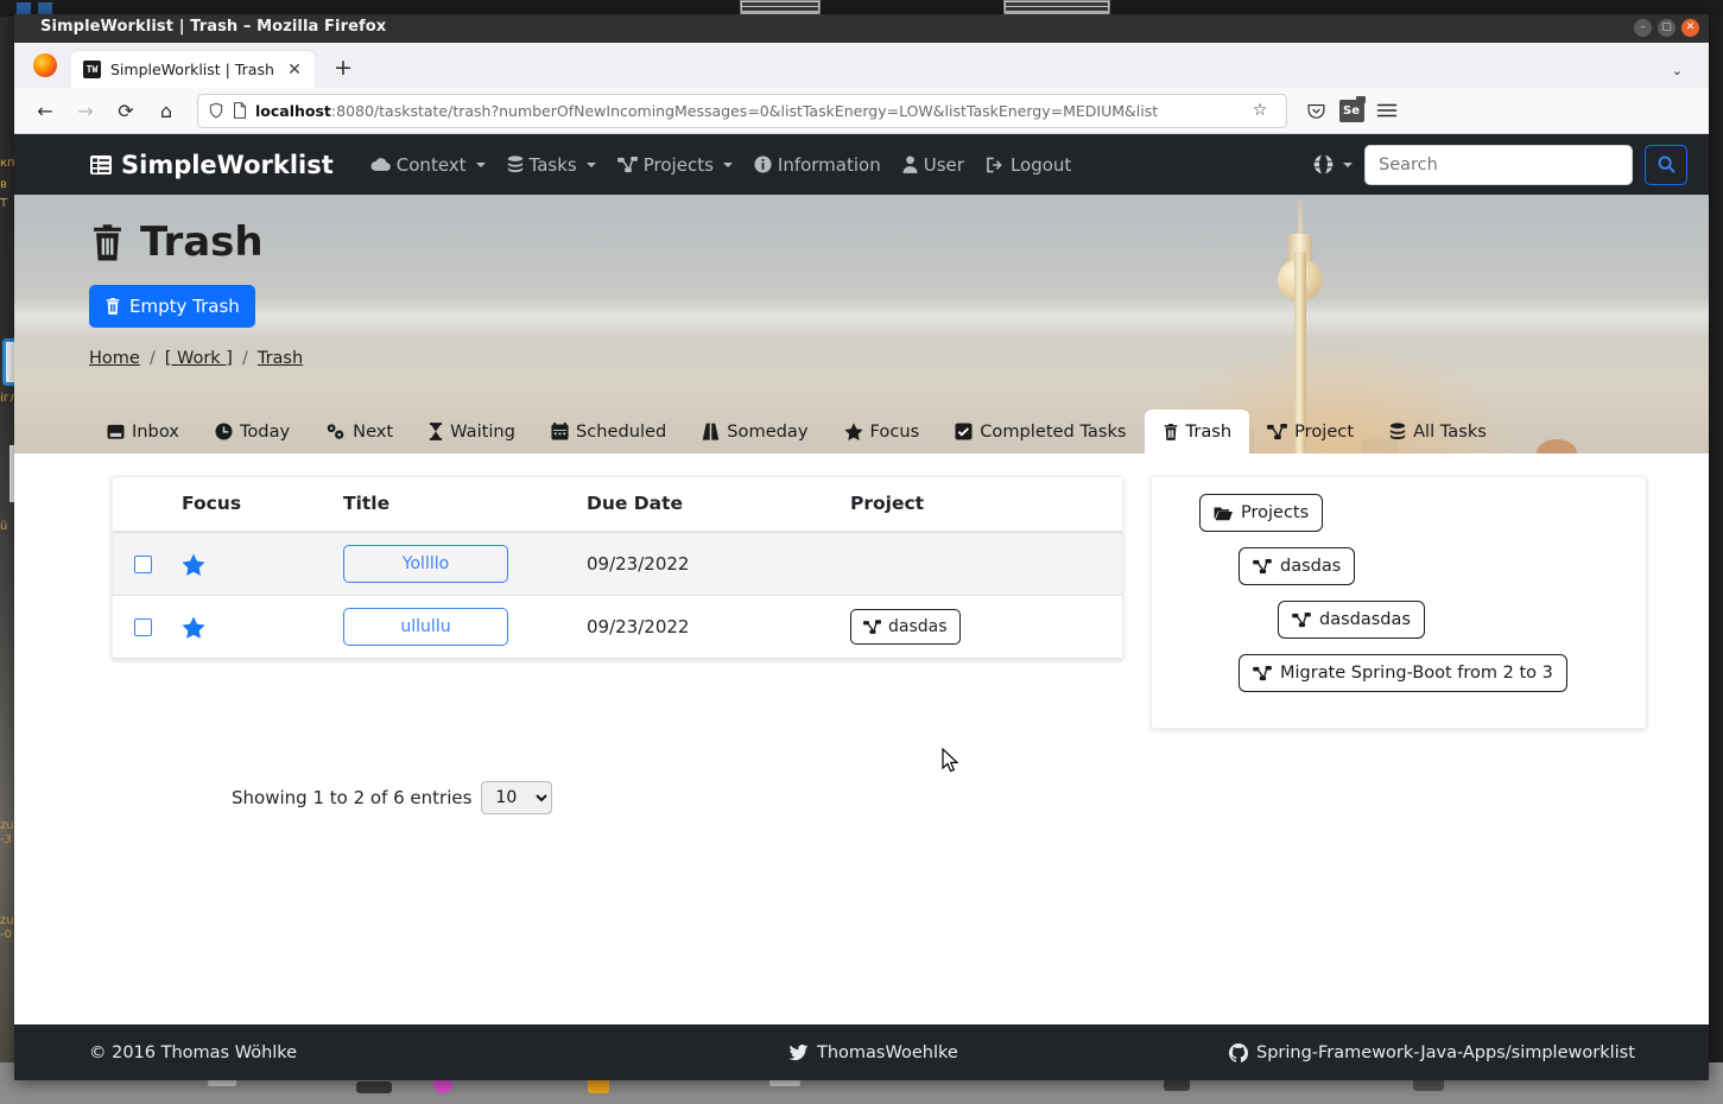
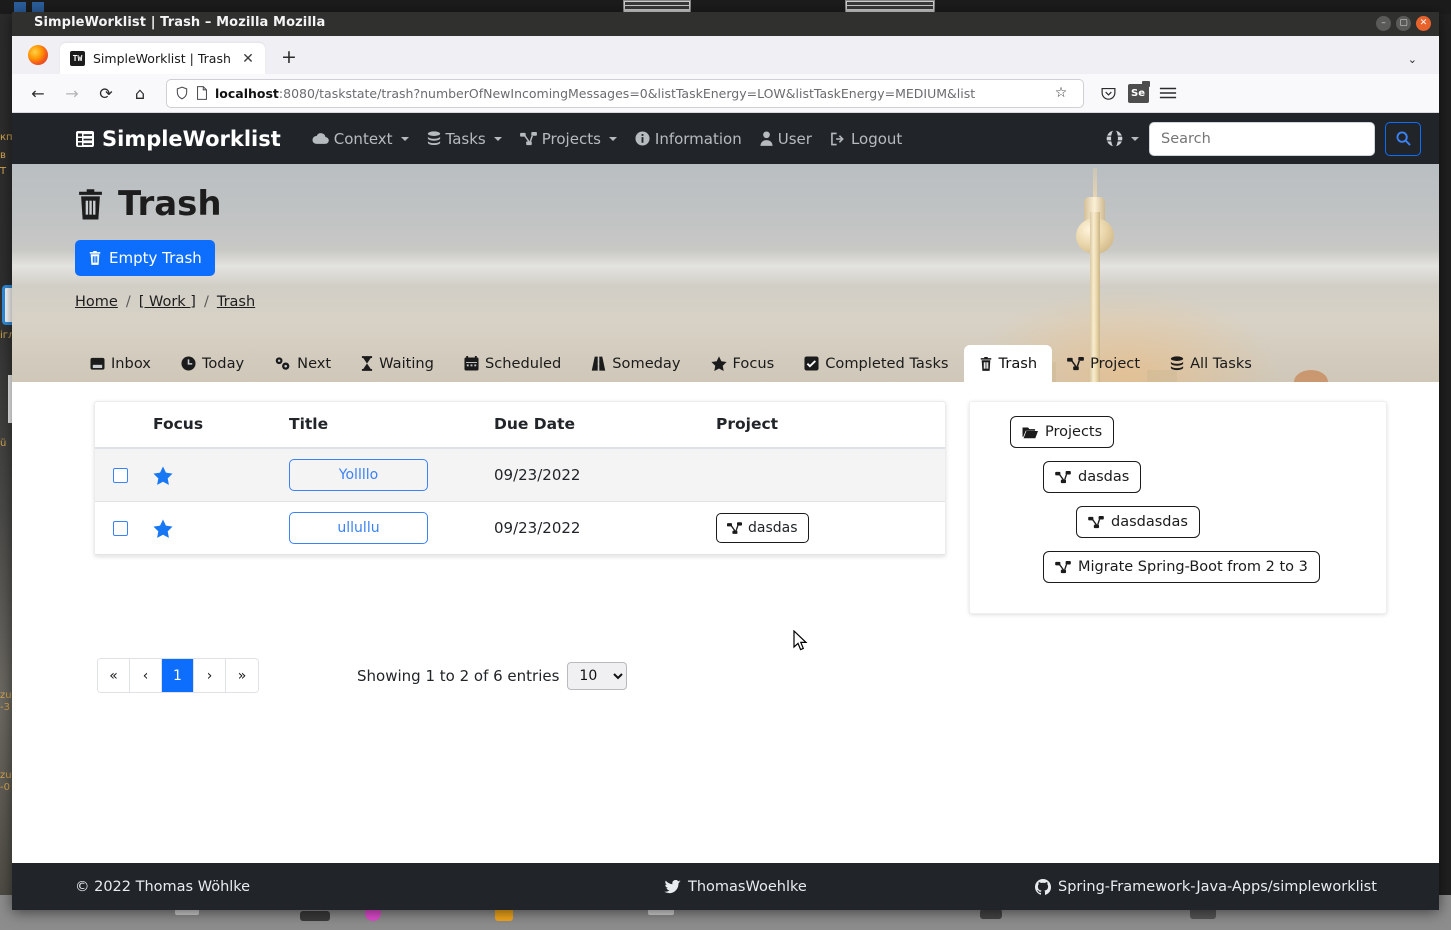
  кп
  в
  Т
  ü
  zu
  -3
  zu
  -0
- SimpleWorklist | Trash – Mozilla Firefox
+ SimpleWorklist | Trash – Mozilla Mozilla
  –
  ▢
  ✕
  TW
  SimpleWorklist | Trash
  ✕
  +
  ⌄
  ←
  →
  ⟳
  ⌂
  localhost:8080/taskstate/trash?numberOfNewIncomingMessages=0&listTaskEnergy=LOW&listTaskEnergy=MEDIUM&list
  ☆
  Se
  SimpleWorklist
  Context
  Tasks
  Projects
  Information
  User
  Logout
  Search
  Trash
  Empty Trash
  Home
  /
  [ Work ]
  /
  Trash
  Inbox
  Today
  Next
  Waiting
  Scheduled
  Someday
  Focus
  Completed Tasks
  Trash
  Project
  All Tasks
  	Focus	Title	Due Date	Project
  		Yollllo	09/23/2022
  		ullullu	09/23/2022	dasdas
+ «
+ ‹
+ 1
+ ›
+ »
  Showing 1 to 2 of 6 entries
  10
  Projects
  dasdas
  dasdasdas
  Migrate Spring-Boot from 2 to 3
- © 2016 Thomas Wöhlke
+ © 2022 Thomas Wöhlke
  ThomasWoehlke
  Spring-Framework-Java-Apps/simpleworklist
